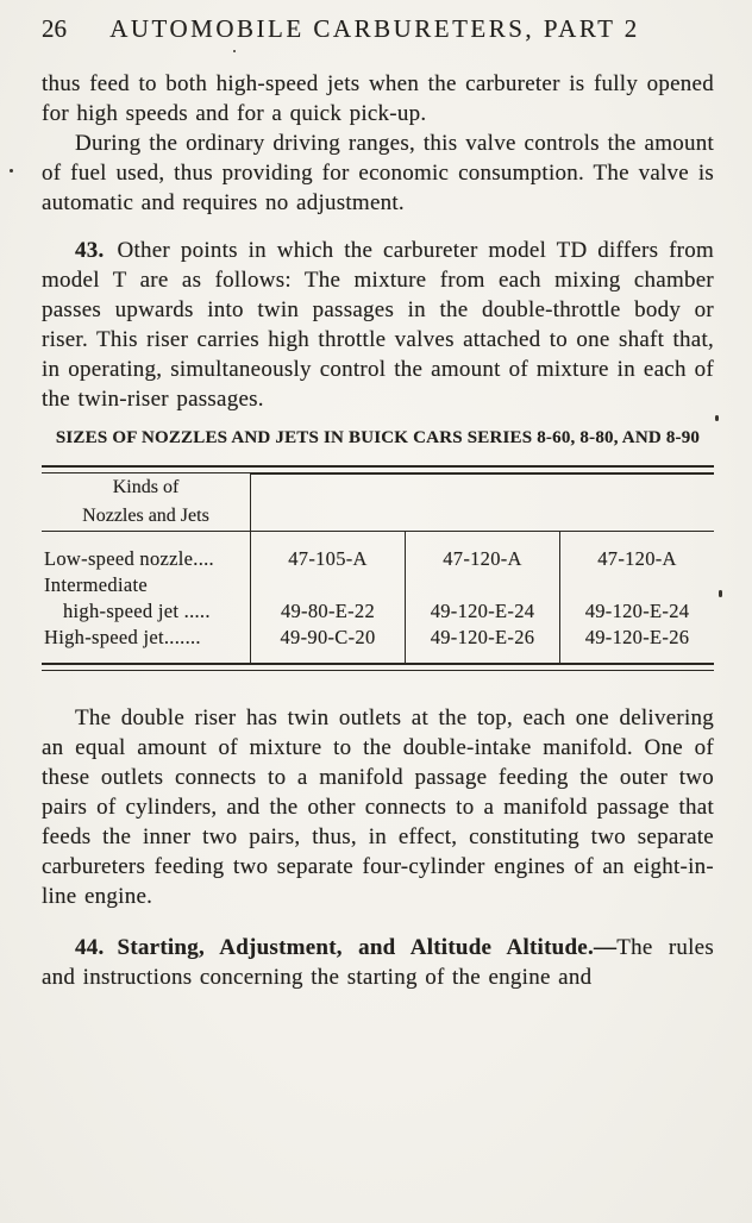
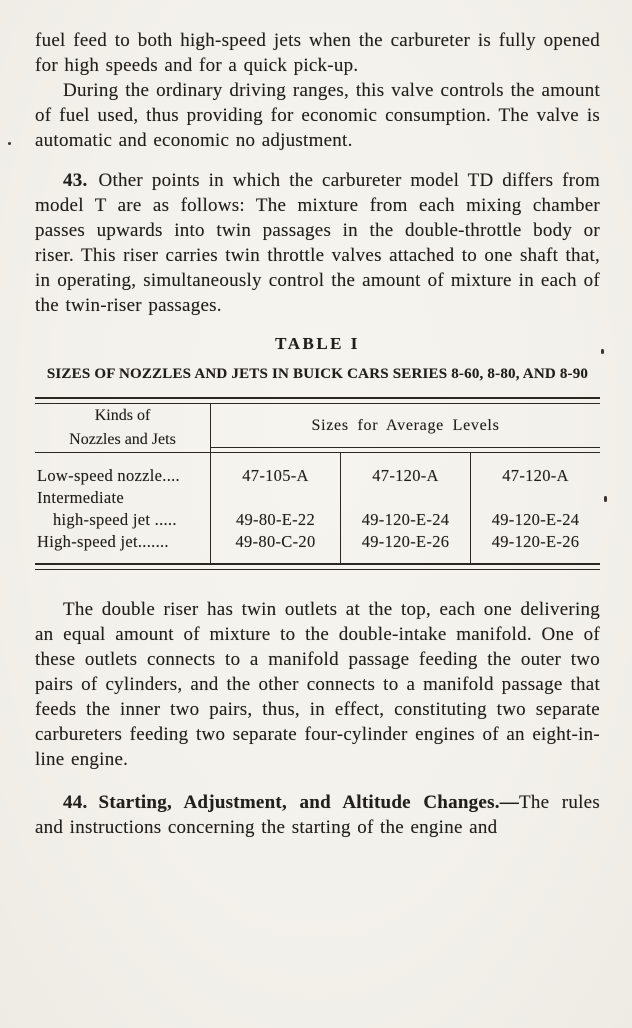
- 26
- AUTOMOBILE CARBURETERS, PART 2
- thus feed to both high-speed jets when the carbureter is fully opened for high speeds and for a quick pick-up.
+ fuel feed to both high-speed jets when the carbureter is fully opened for high speeds and for a quick pick-up.
- During the ordinary driving ranges, this valve controls the amount of fuel used, thus providing for economic consumption. The valve is automatic and requires no adjustment.
+ During the ordinary driving ranges, this valve controls the amount of fuel used, thus providing for economic consumption. The valve is automatic and economic no adjustment.
- 43. Other points in which the carbureter model TD differs from model T are as follows: The mixture from each mixing chamber passes upwards into twin passages in the double-throttle body or riser. This riser carries high throttle valves attached to one shaft that, in operating, simultaneously control the amount of mixture in each of the twin-riser passages.
+ 43. Other points in which the carbureter model TD differs from model T are as follows: The mixture from each mixing chamber passes upwards into twin passages in the double-throttle body or riser. This riser carries twin throttle valves attached to one shaft that, in operating, simultaneously control the amount of mixture in each of the twin-riser passages.
+ TABLE I
  SIZES OF NOZZLES AND JETS IN BUICK CARS SERIES 8-60, 8-80, AND 8-90
  Kinds of
  Nozzles and Jets
+ Sizes for Average Levels
  Low-speed nozzle....
  Intermediate
  high-speed jet .....
  High-speed jet.......
  47-105-A
  49-80-E-22
- 49-90-C-20
+ 49-80-C-20
  47-120-A
  49-120-E-24
  49-120-E-26
  47-120-A
  49-120-E-24
  49-120-E-26
  The double riser has twin outlets at the top, each one delivering an equal amount of mixture to the double-intake manifold. One of these outlets connects to a manifold passage feeding the outer two pairs of cylinders, and the other connects to a manifold passage that feeds the inner two pairs, thus, in effect, constituting two separate carbureters feeding two separate four-cylinder engines of an eight-in-line engine.
- 44. Starting, Adjustment, and Altitude Altitude.—The rules and instructions concerning the starting of the engine and
+ 44. Starting, Adjustment, and Altitude Changes.—The rules and instructions concerning the starting of the engine and
